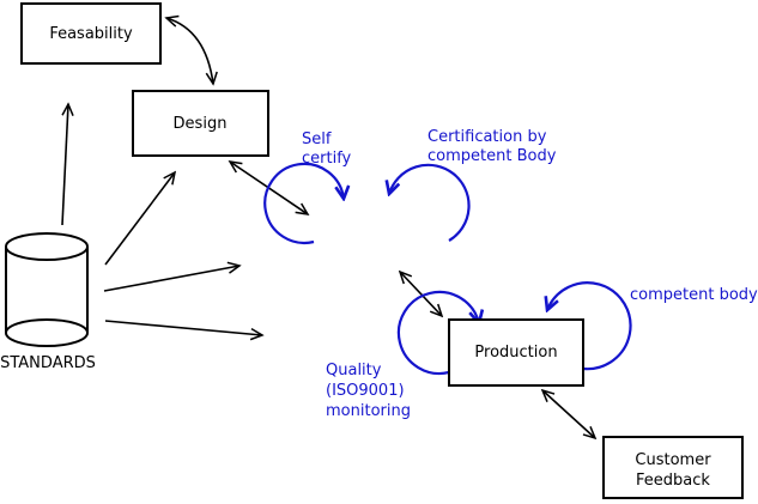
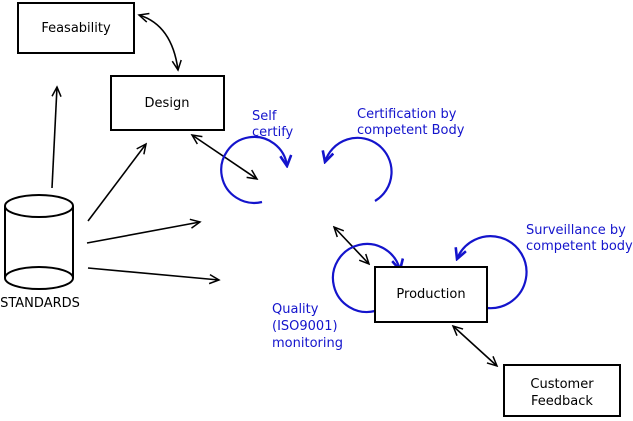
  Feasability
  Design
  Production
  Customer
  Feedback
  STANDARDS
  Self
  certify
  Certification by
  competent Body
+ Surveillance by
  competent body
  Quality
  (ISO9001)
  monitoring
